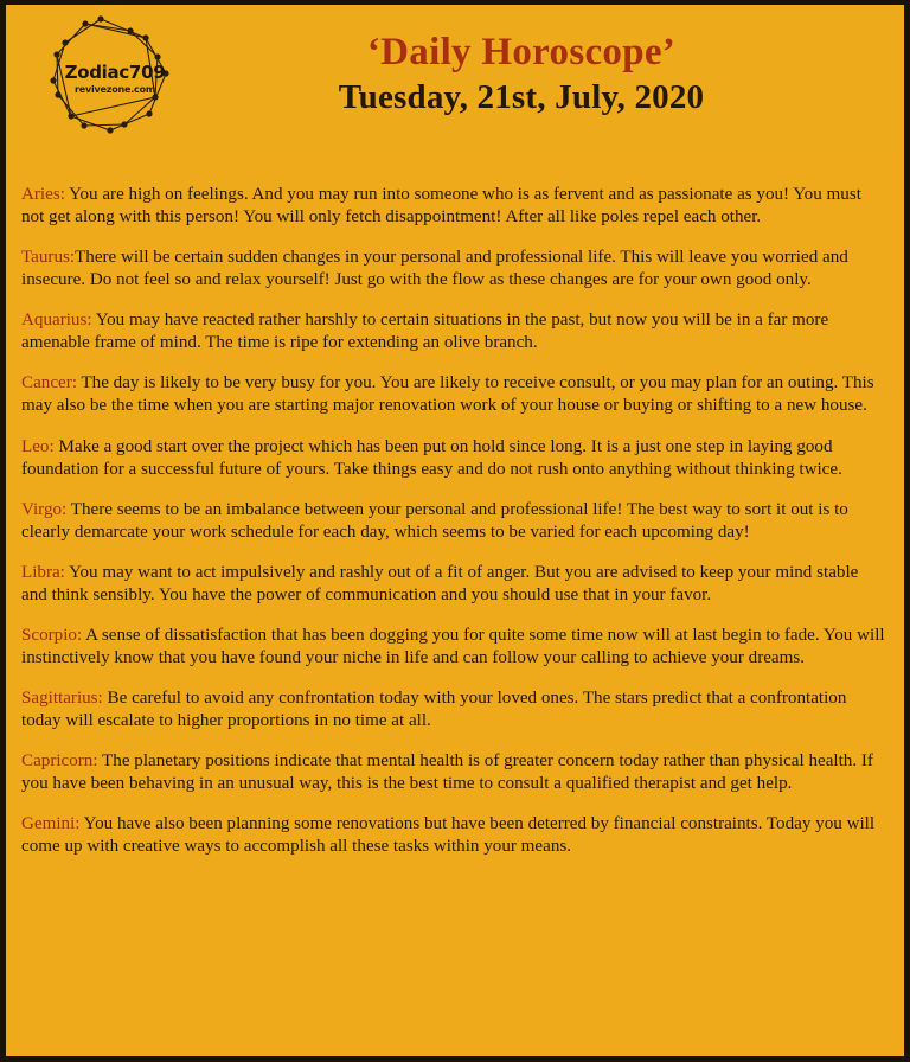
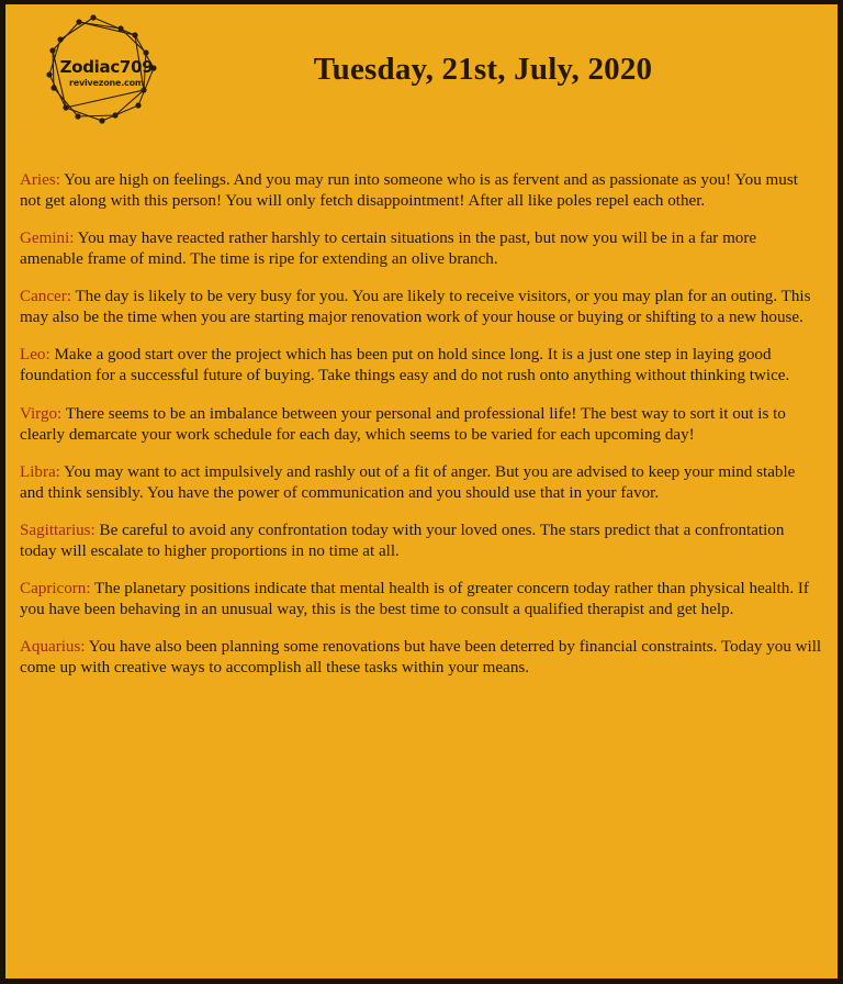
  Zodiac709
  revivezone.com
- ‘Daily Horoscope’
  Tuesday, 21st, July, 2020
  Aries: You are high on feelings. And you may run into someone who is as fervent and as passionate as you! You must not get along with this person! You will only fetch disappointment! After all like poles repel each other.
- Taurus:There will be certain sudden changes in your personal and professional life. This will leave you worried and insecure. Do not feel so and relax yourself! Just go with the flow as these changes are for your own good only.
- Aquarius: You may have reacted rather harshly to certain situations in the past, but now you will be in a far more amenable frame of mind. The time is ripe for extending an olive branch.
+ Gemini: You may have reacted rather harshly to certain situations in the past, but now you will be in a far more amenable frame of mind. The time is ripe for extending an olive branch.
- Cancer: The day is likely to be very busy for you. You are likely to receive consult, or you may plan for an outing. This may also be the time when you are starting major renovation work of your house or buying or shifting to a new house.
+ Cancer: The day is likely to be very busy for you. You are likely to receive visitors, or you may plan for an outing. This may also be the time when you are starting major renovation work of your house or buying or shifting to a new house.
- Leo: Make a good start over the project which has been put on hold since long. It is a just one step in laying good foundation for a successful future of yours. Take things easy and do not rush onto anything without thinking twice.
+ Leo: Make a good start over the project which has been put on hold since long. It is a just one step in laying good foundation for a successful future of buying. Take things easy and do not rush onto anything without thinking twice.
  Virgo: There seems to be an imbalance between your personal and professional life! The best way to sort it out is to clearly demarcate your work schedule for each day, which seems to be varied for each upcoming day!
  Libra: You may want to act impulsively and rashly out of a fit of anger. But you are advised to keep your mind stable and think sensibly. You have the power of communication and you should use that in your favor.
- Scorpio: A sense of dissatisfaction that has been dogging you for quite some time now will at last begin to fade. You will instinctively know that you have found your niche in life and can follow your calling to achieve your dreams.
  Sagittarius: Be careful to avoid any confrontation today with your loved ones. The stars predict that a confrontation today will escalate to higher proportions in no time at all.
  Capricorn: The planetary positions indicate that mental health is of greater concern today rather than physical health. If you have been behaving in an unusual way, this is the best time to consult a qualified therapist and get help.
- Gemini: You have also been planning some renovations but have been deterred by financial constraints. Today you will come up with creative ways to accomplish all these tasks within your means.
+ Aquarius: You have also been planning some renovations but have been deterred by financial constraints. Today you will come up with creative ways to accomplish all these tasks within your means.
